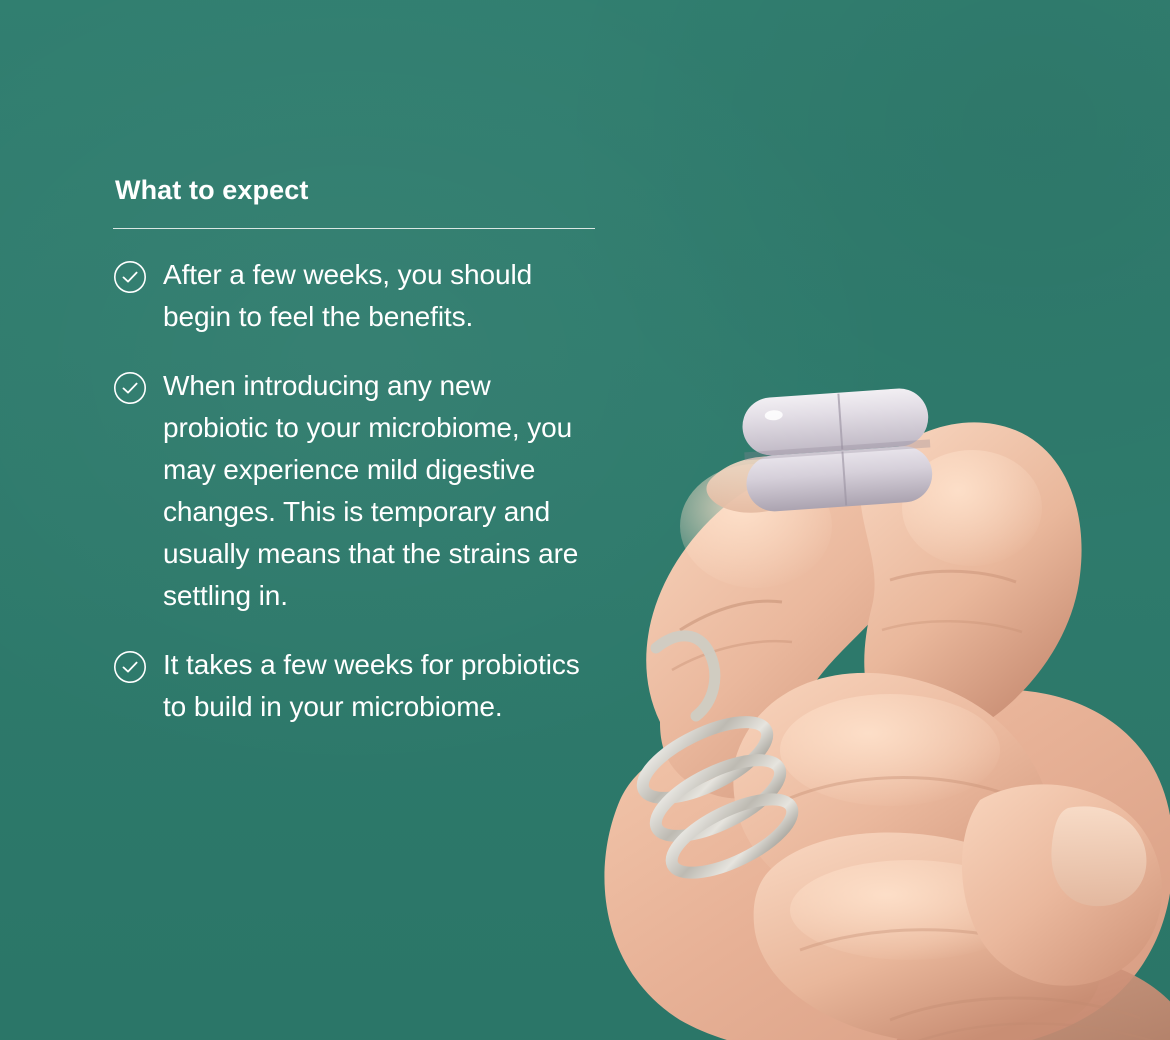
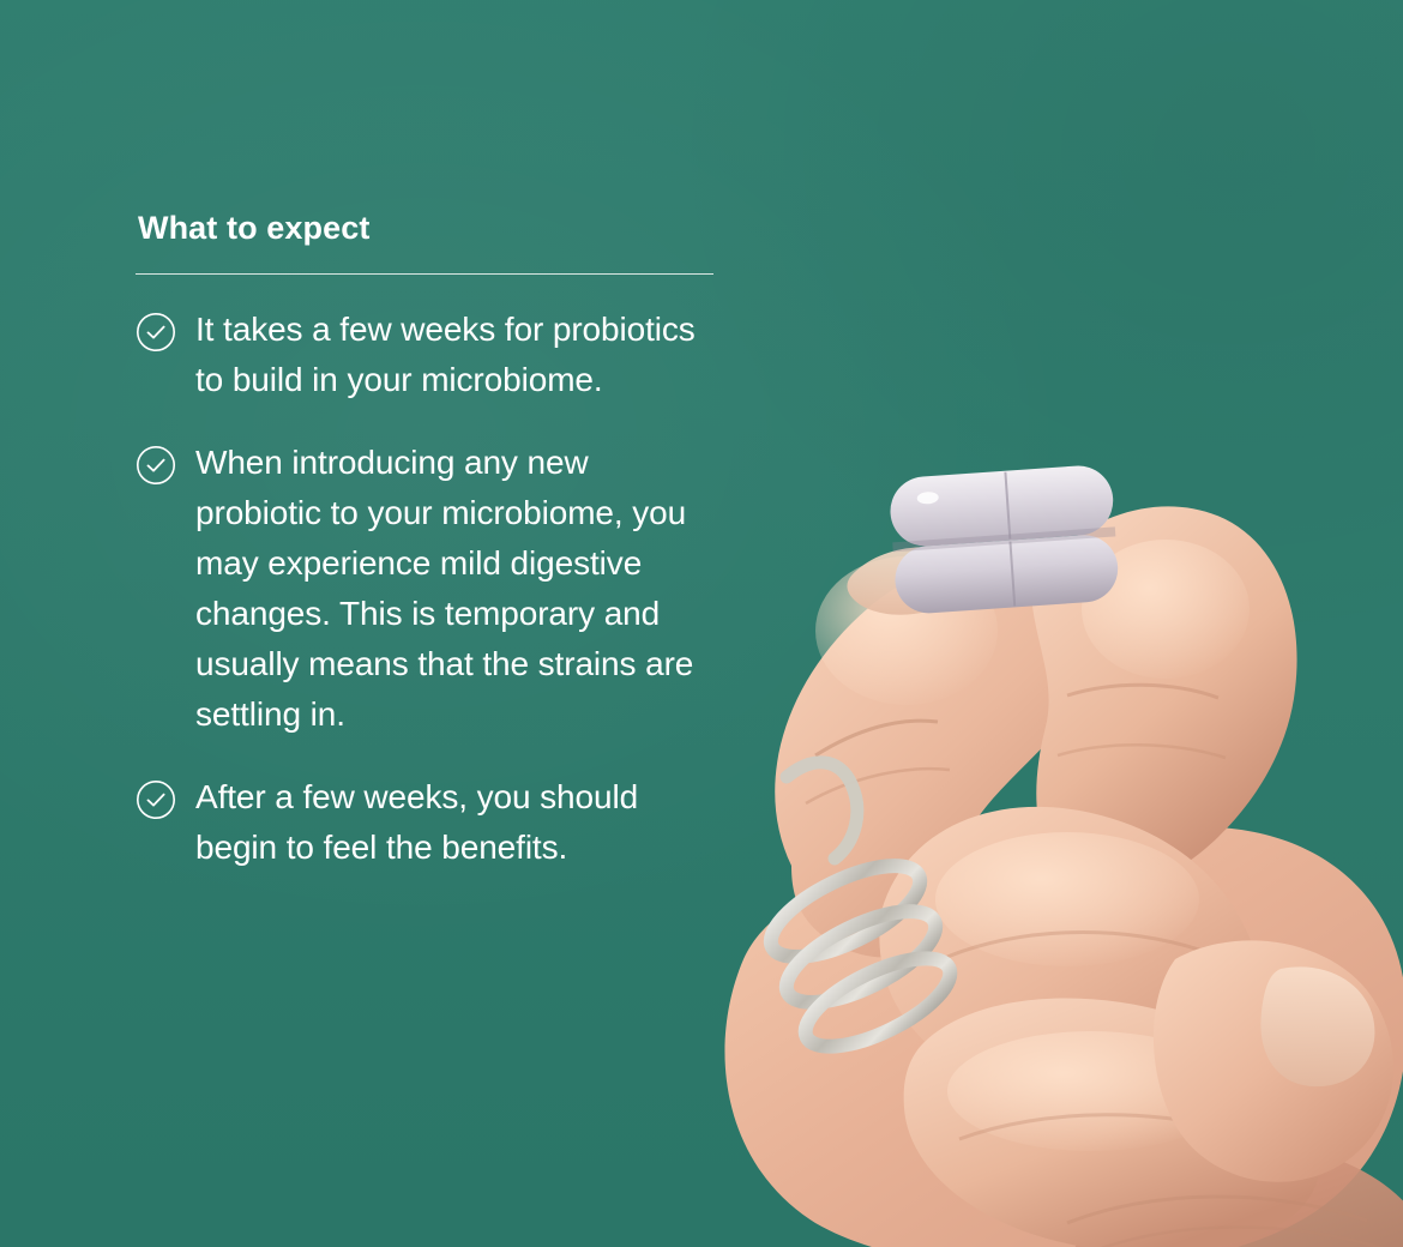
  What to expect
- After a few weeks, you should begin to feel the benefits.
+ It takes a few weeks for probiotics to build in your microbiome.
  When introducing any new probiotic to your microbiome, you may experience mild digestive changes. This is temporary and usually means that the strains are settling in.
- It takes a few weeks for probiotics to build in your microbiome.
+ After a few weeks, you should begin to feel the benefits.
